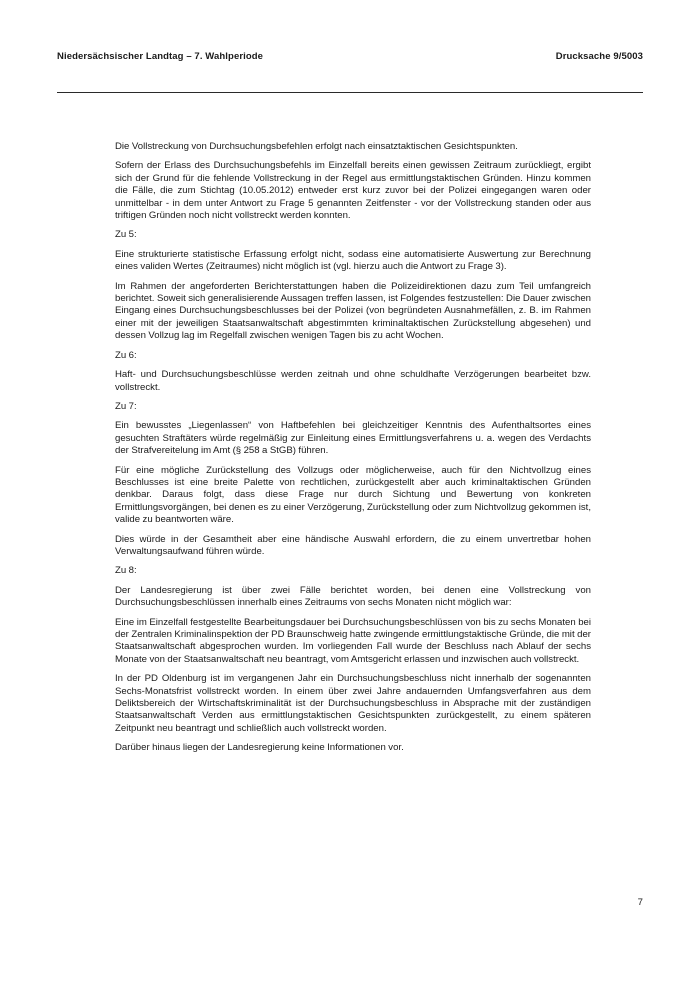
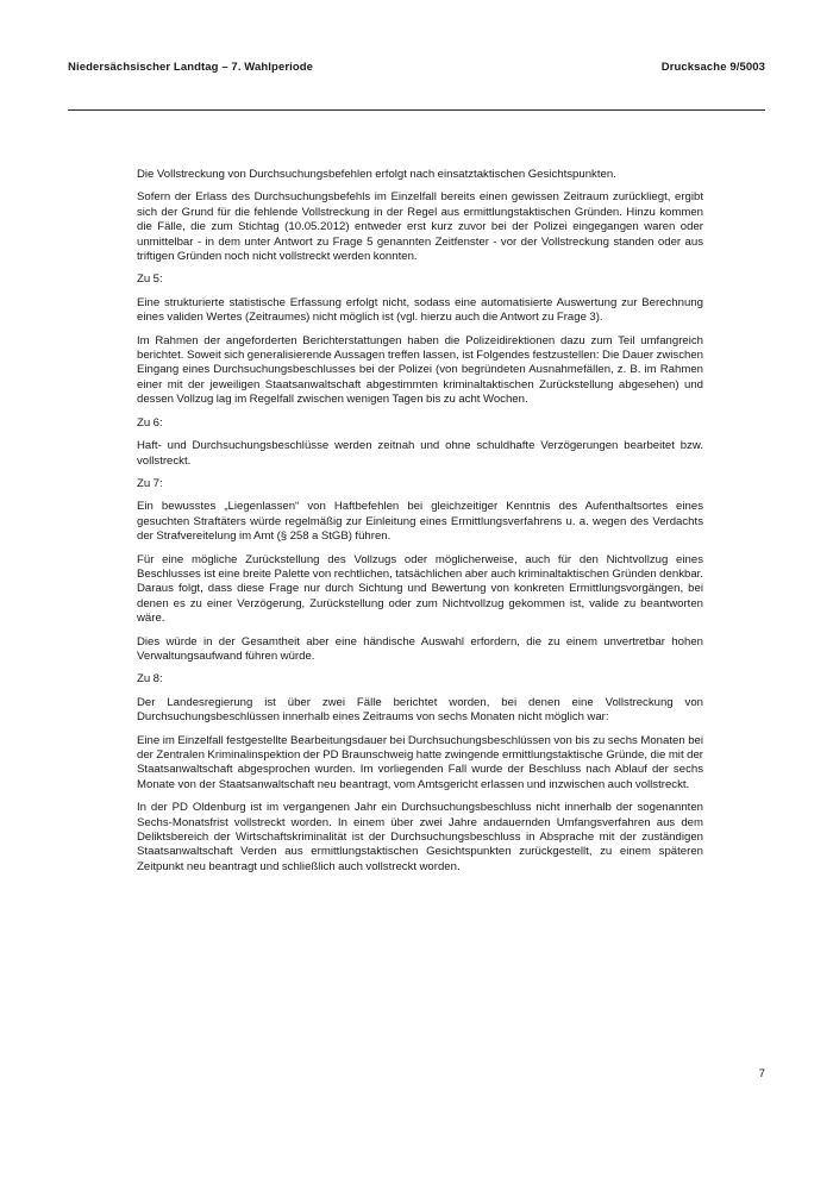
  Niedersächsischer Landtag – 7. Wahlperiode
  Drucksache 9/5003
  Die Vollstreckung von Durchsuchungsbefehlen erfolgt nach einsatztaktischen Gesichtspunkten.
  Sofern der Erlass des Durchsuchungsbefehls im Einzelfall bereits einen gewissen Zeitraum zurückliegt, ergibt sich der Grund für die fehlende Vollstreckung in der Regel aus ermittlungstaktischen Gründen. Hinzu kommen die Fälle, die zum Stichtag (10.05.2012) entweder erst kurz zuvor bei der Polizei eingegangen waren oder unmittelbar - in dem unter Antwort zu Frage 5 genannten Zeitfenster - vor der Vollstreckung standen oder aus triftigen Gründen noch nicht vollstreckt werden konnten.
  Zu 5:
  Eine strukturierte statistische Erfassung erfolgt nicht, sodass eine automatisierte Auswertung zur Berechnung eines validen Wertes (Zeitraumes) nicht möglich ist (vgl. hierzu auch die Antwort zu Frage 3).
  Im Rahmen der angeforderten Berichterstattungen haben die Polizeidirektionen dazu zum Teil umfangreich berichtet. Soweit sich generalisierende Aussagen treffen lassen, ist Folgendes festzustellen: Die Dauer zwischen Eingang eines Durchsuchungsbeschlusses bei der Polizei (von begründeten Ausnahmefällen, z. B. im Rahmen einer mit der jeweiligen Staatsanwaltschaft abgestimmten kriminaltaktischen Zurückstellung abgesehen) und dessen Vollzug lag im Regelfall zwischen wenigen Tagen bis zu acht Wochen.
  Zu 6:
  Haft- und Durchsuchungsbeschlüsse werden zeitnah und ohne schuldhafte Verzögerungen bearbeitet bzw. vollstreckt.
  Zu 7:
  Ein bewusstes „Liegenlassen“ von Haftbefehlen bei gleichzeitiger Kenntnis des Aufenthaltsortes eines gesuchten Straftäters würde regelmäßig zur Einleitung eines Ermittlungsverfahrens u. a. wegen des Verdachts der Strafvereitelung im Amt (§ 258 a StGB) führen.
- Für eine mögliche Zurückstellung des Vollzugs oder möglicherweise, auch für den Nichtvollzug eines Beschlusses ist eine breite Palette von rechtlichen, zurückgestellt aber auch kriminaltaktischen Gründen denkbar. Daraus folgt, dass diese Frage nur durch Sichtung und Bewertung von konkreten Ermittlungsvorgängen, bei denen es zu einer Verzögerung, Zurückstellung oder zum Nichtvollzug gekommen ist, valide zu beantworten wäre.
+ Für eine mögliche Zurückstellung des Vollzugs oder möglicherweise, auch für den Nichtvollzug eines Beschlusses ist eine breite Palette von rechtlichen, tatsächlichen aber auch kriminaltaktischen Gründen denkbar. Daraus folgt, dass diese Frage nur durch Sichtung und Bewertung von konkreten Ermittlungsvorgängen, bei denen es zu einer Verzögerung, Zurückstellung oder zum Nichtvollzug gekommen ist, valide zu beantworten wäre.
  Dies würde in der Gesamtheit aber eine händische Auswahl erfordern, die zu einem unvertretbar hohen Verwaltungsaufwand führen würde.
  Zu 8:
  Der Landesregierung ist über zwei Fälle berichtet worden, bei denen eine Vollstreckung von Durchsuchungsbeschlüssen innerhalb eines Zeitraums von sechs Monaten nicht möglich war:
  Eine im Einzelfall festgestellte Bearbeitungsdauer bei Durchsuchungsbeschlüssen von bis zu sechs Monaten bei der Zentralen Kriminalinspektion der PD Braunschweig hatte zwingende ermittlungstaktische Gründe, die mit der Staatsanwaltschaft abgesprochen wurden. Im vorliegenden Fall wurde der Beschluss nach Ablauf der sechs Monate von der Staatsanwaltschaft neu beantragt, vom Amtsgericht erlassen und inzwischen auch vollstreckt.
  In der PD Oldenburg ist im vergangenen Jahr ein Durchsuchungsbeschluss nicht innerhalb der sogenannten Sechs-Monatsfrist vollstreckt worden. In einem über zwei Jahre andauernden Umfangsverfahren aus dem Deliktsbereich der Wirtschaftskriminalität ist der Durchsuchungsbeschluss in Absprache mit der zuständigen Staatsanwaltschaft Verden aus ermittlungstaktischen Gesichtspunkten zurückgestellt, zu einem späteren Zeitpunkt neu beantragt und schließlich auch vollstreckt worden.
- Darüber hinaus liegen der Landesregierung keine Informationen vor.
  7
